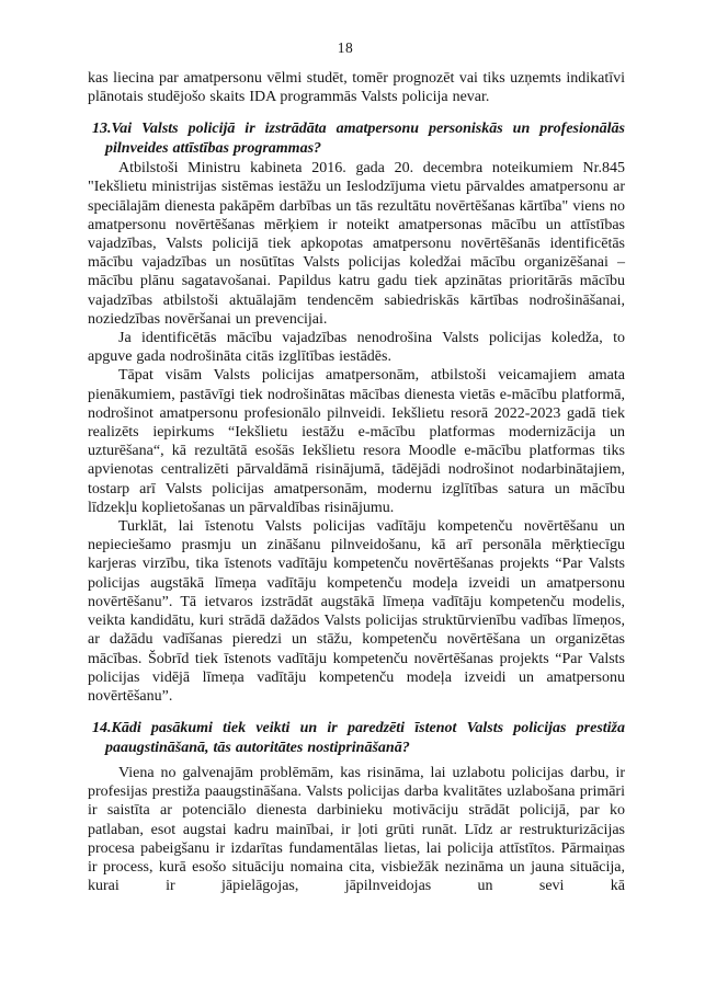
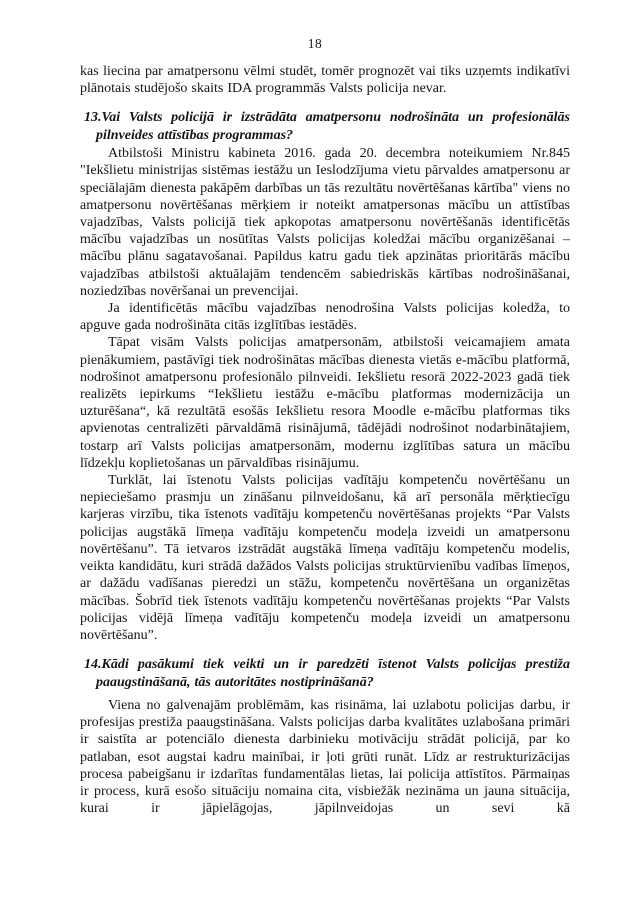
  18
  kas liecina par amatpersonu vēlmi studēt, tomēr prognozēt vai tiks uzņemts indikatīvi plānotais studējošo skaits IDA programmās Valsts policija nevar.
- 13.Vai Valsts policijā ir izstrādāta amatpersonu personiskās un profesionālās pilnveides attīstības programmas?
+ 13.Vai Valsts policijā ir izstrādāta amatpersonu nodrošināta un profesionālās pilnveides attīstības programmas?
  Atbilstoši Ministru kabineta 2016. gada 20. decembra noteikumiem Nr.845 "Iekšlietu ministrijas sistēmas iestāžu un Ieslodzījuma vietu pārvaldes amatpersonu ar speciālajām dienesta pakāpēm darbības un tās rezultātu novērtēšanas kārtība" viens no amatpersonu novērtēšanas mērķiem ir noteikt amatpersonas mācību un attīstības vajadzības, Valsts policijā tiek apkopotas amatpersonu novērtēšanās identificētās mācību vajadzības un nosūtītas Valsts policijas koledžai mācību organizēšanai – mācību plānu sagatavošanai. Papildus katru gadu tiek apzinātas prioritārās mācību vajadzības atbilstoši aktuālajām tendencēm sabiedriskās kārtības nodrošināšanai, noziedzības novēršanai un prevencijai.
  Ja identificētās mācību vajadzības nenodrošina Valsts policijas koledža, to apguve gada nodrošināta citās izglītības iestādēs.
  Tāpat visām Valsts policijas amatpersonām, atbilstoši veicamajiem amata pienākumiem, pastāvīgi tiek nodrošinātas mācības dienesta vietās e-mācību platformā, nodrošinot amatpersonu profesionālo pilnveidi. Iekšlietu resorā 2022-2023 gadā tiek realizēts iepirkums “Iekšlietu iestāžu e-mācību platformas modernizācija un uzturēšana“, kā rezultātā esošās Iekšlietu resora Moodle e-mācību platformas tiks apvienotas centralizēti pārvaldāmā risinājumā, tādējādi nodrošinot nodarbinātajiem, tostarp arī Valsts policijas amatpersonām, modernu izglītības satura un mācību līdzekļu koplietošanas un pārvaldības risinājumu.
  Turklāt, lai īstenotu Valsts policijas vadītāju kompetenču novērtēšanu un nepieciešamo prasmju un zināšanu pilnveidošanu, kā arī personāla mērķtiecīgu karjeras virzību, tika īstenots vadītāju kompetenču novērtēšanas projekts “Par Valsts policijas augstākā līmeņa vadītāju kompetenču modeļa izveidi un amatpersonu novērtēšanu”. Tā ietvaros izstrādāt augstākā līmeņa vadītāju kompetenču modelis, veikta kandidātu, kuri strādā dažādos Valsts policijas struktūrvienību vadības līmeņos, ar dažādu vadīšanas pieredzi un stāžu, kompetenču novērtēšana un organizētas mācības. Šobrīd tiek īstenots vadītāju kompetenču novērtēšanas projekts “Par Valsts policijas vidējā līmeņa vadītāju kompetenču modeļa izveidi un amatpersonu novērtēšanu”.
  14.Kādi pasākumi tiek veikti un ir paredzēti īstenot Valsts policijas prestiža paaugstināšanā, tās autoritātes nostiprināšanā?
  Viena no galvenajām problēmām, kas risināma, lai uzlabotu policijas darbu, ir profesijas prestiža paaugstināšana. Valsts policijas darba kvalitātes uzlabošana primāri ir saistīta ar potenciālo dienesta darbinieku motivāciju strādāt policijā, par ko patlaban, esot augstai kadru mainībai, ir ļoti grūti runāt. Līdz ar restrukturizācijas procesa pabeigšanu ir izdarītas fundamentālas lietas, lai policija attīstītos. Pārmaiņas ir process, kurā esošo situāciju nomaina cita, visbiežāk nezināma un jauna situācija, kurai ir jāpielāgojas, jāpilnveidojas un sevi kā
